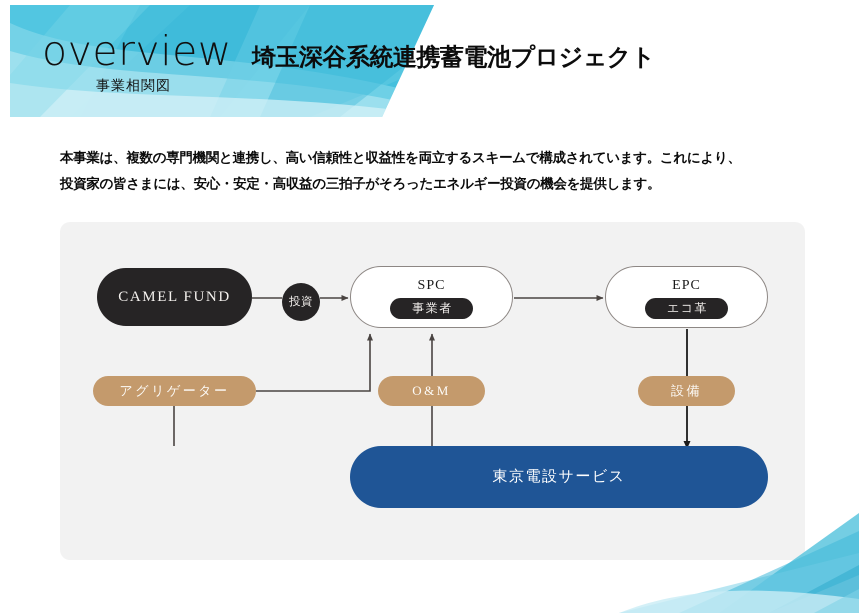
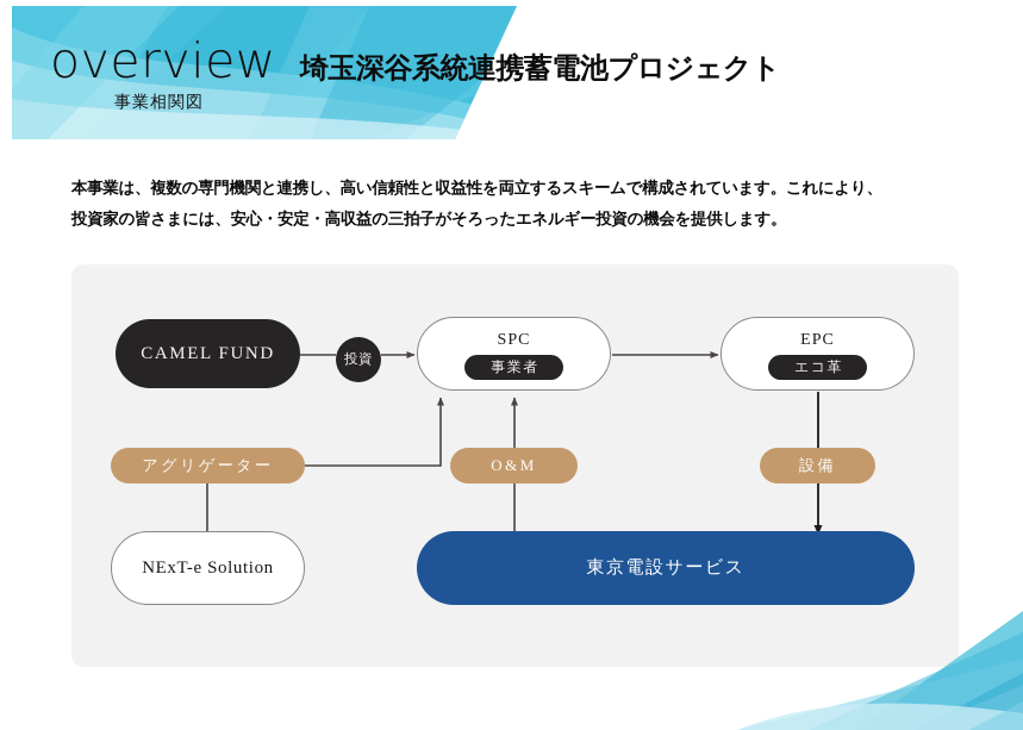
  overview
  埼玉深谷系統連携蓄電池プロジェクト
  事業相関図
  本事業は、複数の専門機関と連携し、高い信頼性と収益性を両立するスキームで構成されています。これにより、
  投資家の皆さまには、安心・安定・高収益の三拍子がそろったエネルギー投資の機会を提供します。
  CAMEL FUND
  投資
  SPC
  事業者
  EPC
  エコ革
  アグリゲーター
  O&M
  設備
+ NExT-e Solution
  東京電設サービス
